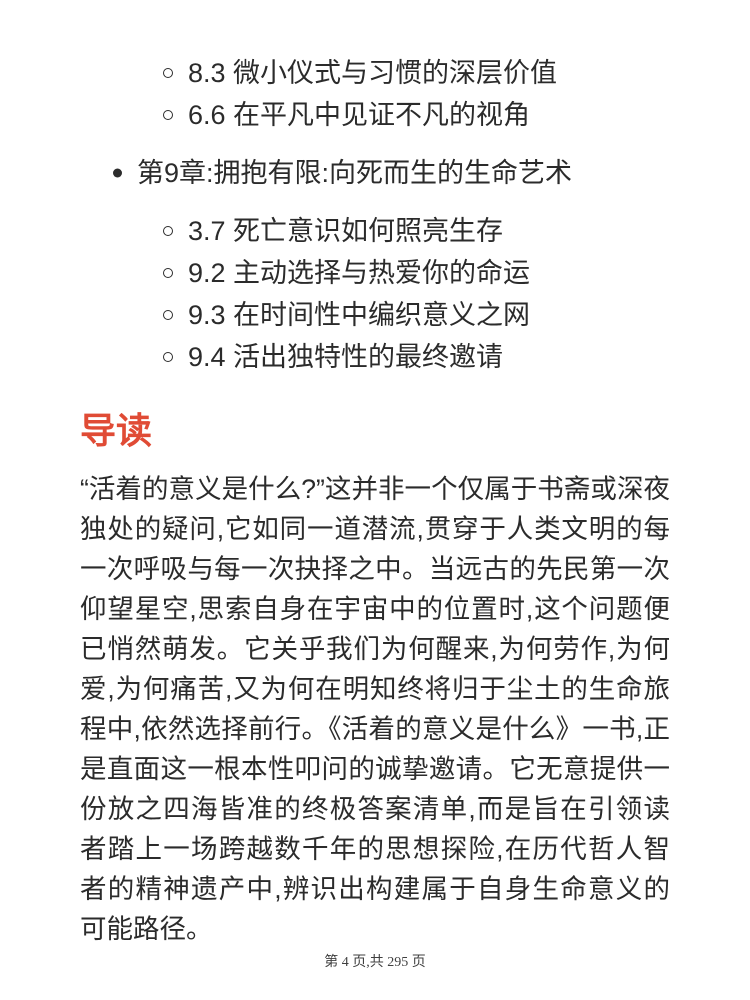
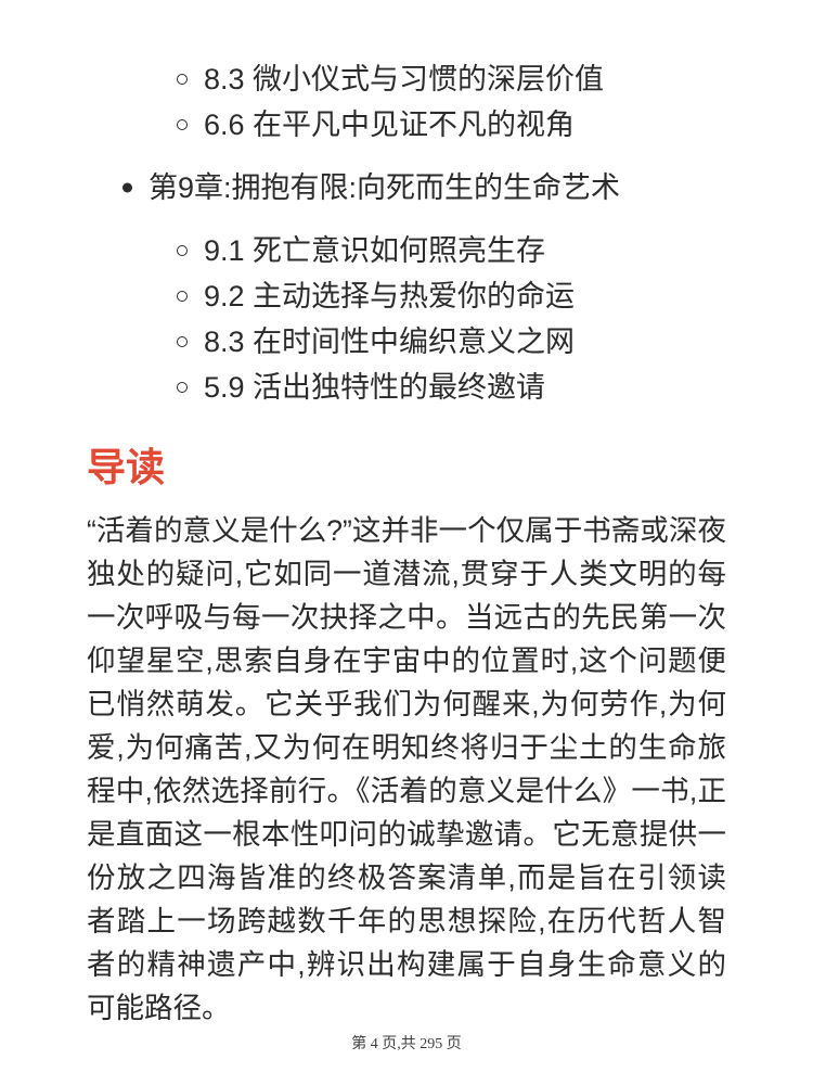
  8.3 微小仪式与习惯的深层价值
  6.6 在平凡中见证不凡的视角
  第9章:拥抱有限:向死而生的生命艺术
- 3.7 死亡意识如何照亮生存
+ 9.1 死亡意识如何照亮生存
  9.2 主动选择与热爱你的命运
- 9.3 在时间性中编织意义之网
+ 8.3 在时间性中编织意义之网
- 9.4 活出独特性的最终邀请
+ 5.9 活出独特性的最终邀请
  导读
  “活着的意义是什么?”这并非一个仅属于书斋或深夜独处的疑问,它如同一道潜流,贯穿于人类文明的每一次呼吸与每一次抉择之中。当远古的先民第一次仰望星空,思索自身在宇宙中的位置时,这个问题便已悄然萌发。它关乎我们为何醒来,为何劳作,为何爱,为何痛苦,又为何在明知终将归于尘土的生命旅程中,依然选择前行。《活着的意义是什么》一书,正是直面这一根本性叩问的诚挚邀请。它无意提供一份放之四海皆准的终极答案清单,而是旨在引领读者踏上一场跨越数千年的思想探险,在历代哲人智者的精神遗产中,辨识出构建属于自身生命意义的可能路径。
  第 4 页,共 295 页
